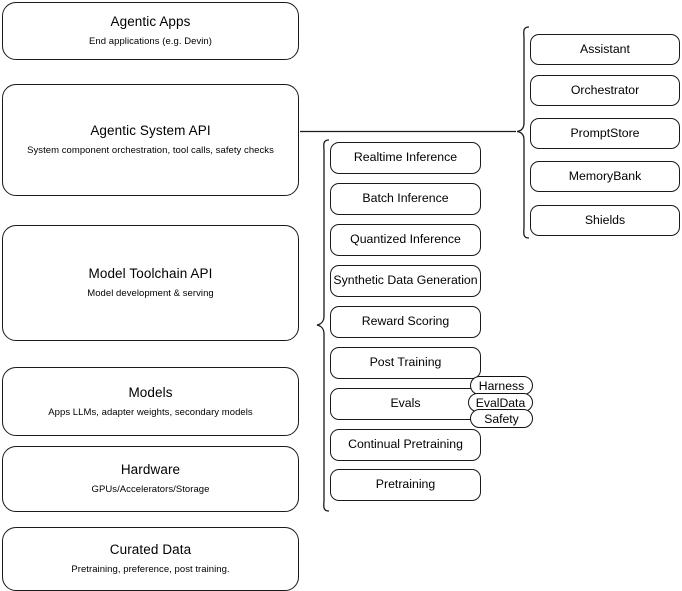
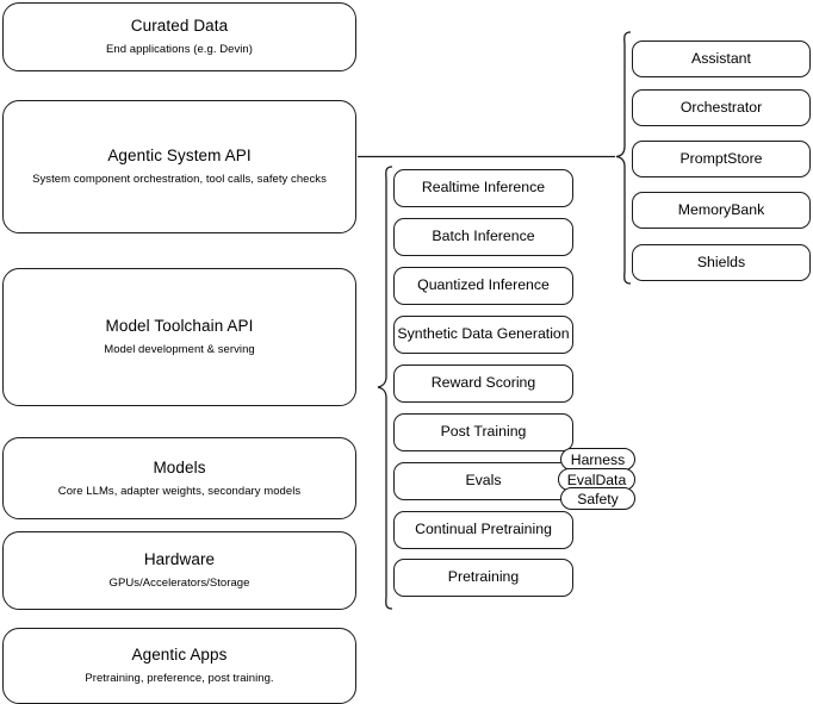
- Agentic Apps
+ Curated Data
  End applications (e.g. Devin)
  Agentic System API
  System component orchestration, tool calls, safety checks
  Model Toolchain API
  Model development & serving
  Models
- Apps LLMs, adapter weights, secondary models
+ Core LLMs, adapter weights, secondary models
  Hardware
  GPUs/Accelerators/Storage
- Curated Data
+ Agentic Apps
  Pretraining, preference, post training.
  Realtime Inference
  Batch Inference
  Quantized Inference
  Synthetic Data Generation
  Reward Scoring
  Post Training
  Evals
  Continual Pretraining
  Pretraining
  Harness
  EvalData
  Safety
  Assistant
  Orchestrator
  PromptStore
  MemoryBank
  Shields
